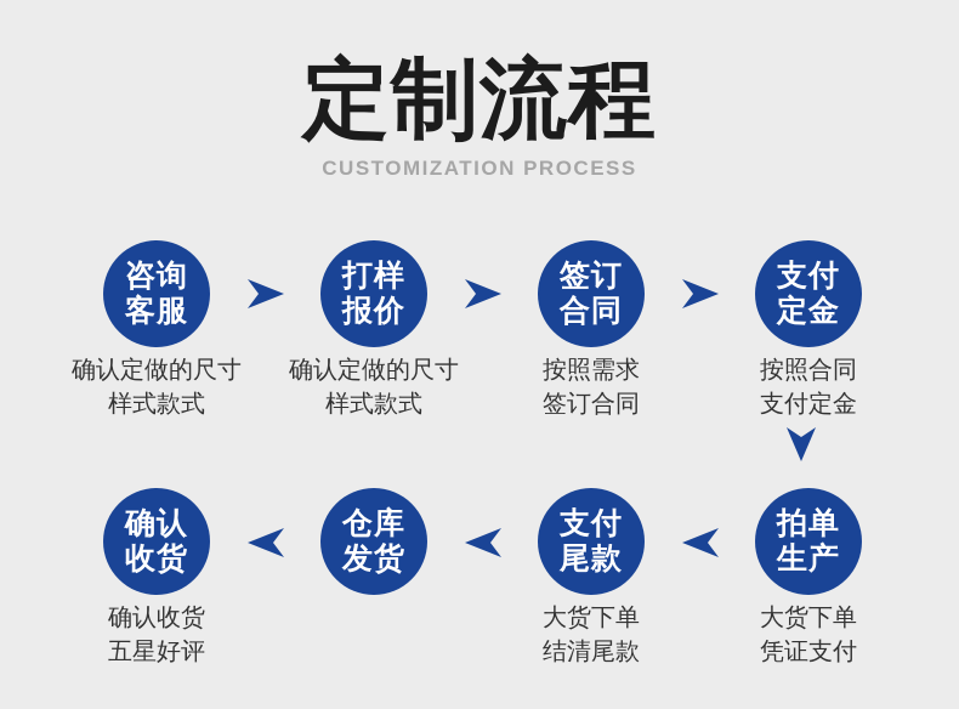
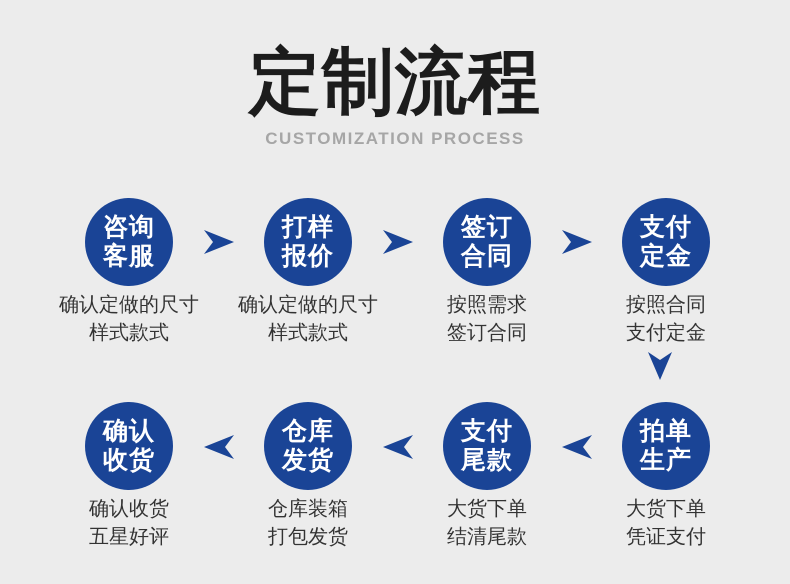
  定制流程
  CUSTOMIZATION PROCESS
  咨询
  客服
  确认定做的尺寸
  样式款式
  打样
  报价
  确认定做的尺寸
  样式款式
  签订
  合同
  按照需求
  签订合同
  支付
  定金
  按照合同
  支付定金
  确认
  收货
  确认收货
  五星好评
  仓库
  发货
+ 仓库装箱
+ 打包发货
  支付
  尾款
  大货下单
  结清尾款
  拍单
  生产
  大货下单
  凭证支付
